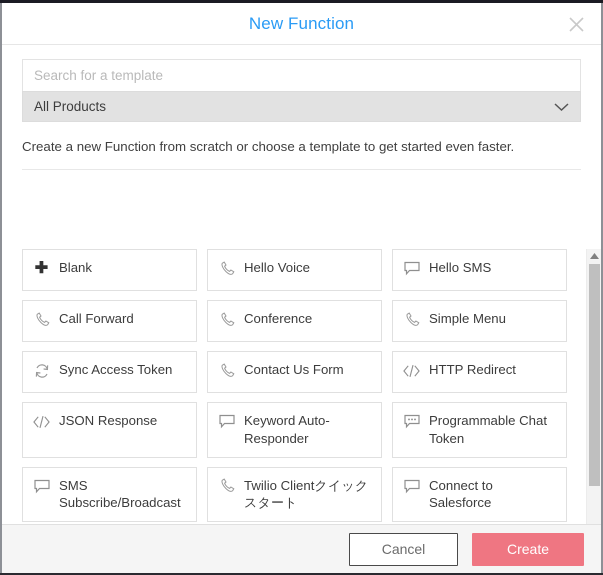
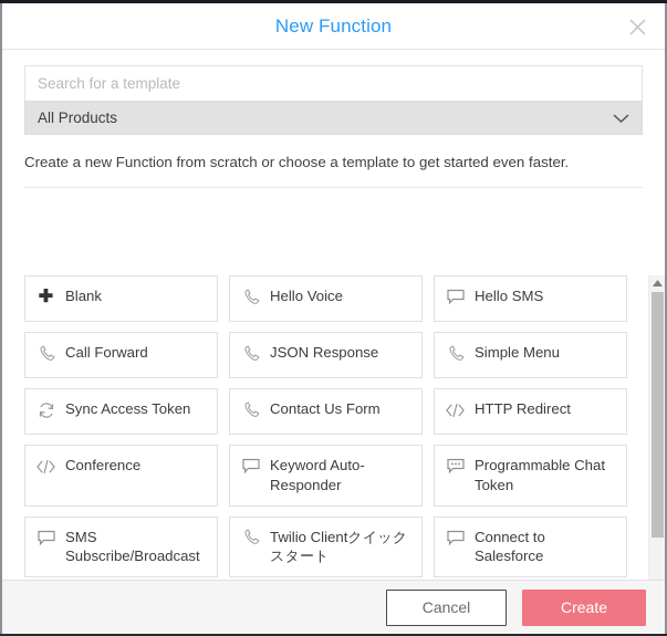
  New Function
  Search for a template
  All Products
  Create a new Function from scratch or choose a template to get started even faster.
  ✚
  Blank
  Hello Voice
  Hello SMS
  Call Forward
- Conference
+ JSON Response
  Simple Menu
  Sync Access Token
  Contact Us Form
  HTTP Redirect
- JSON Response
+ Conference
  Keyword Auto-Responder
  Programmable Chat Token
  SMS Subscribe/Broadcast
  Twilio Clientクイックスタート
  Connect to Salesforce
  Cancel
  Create
